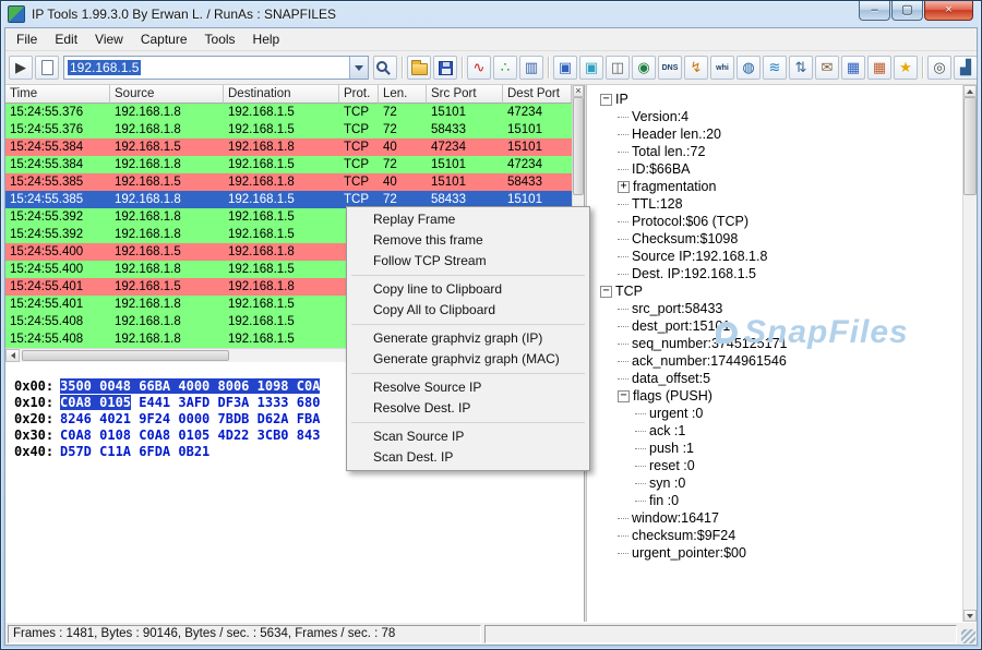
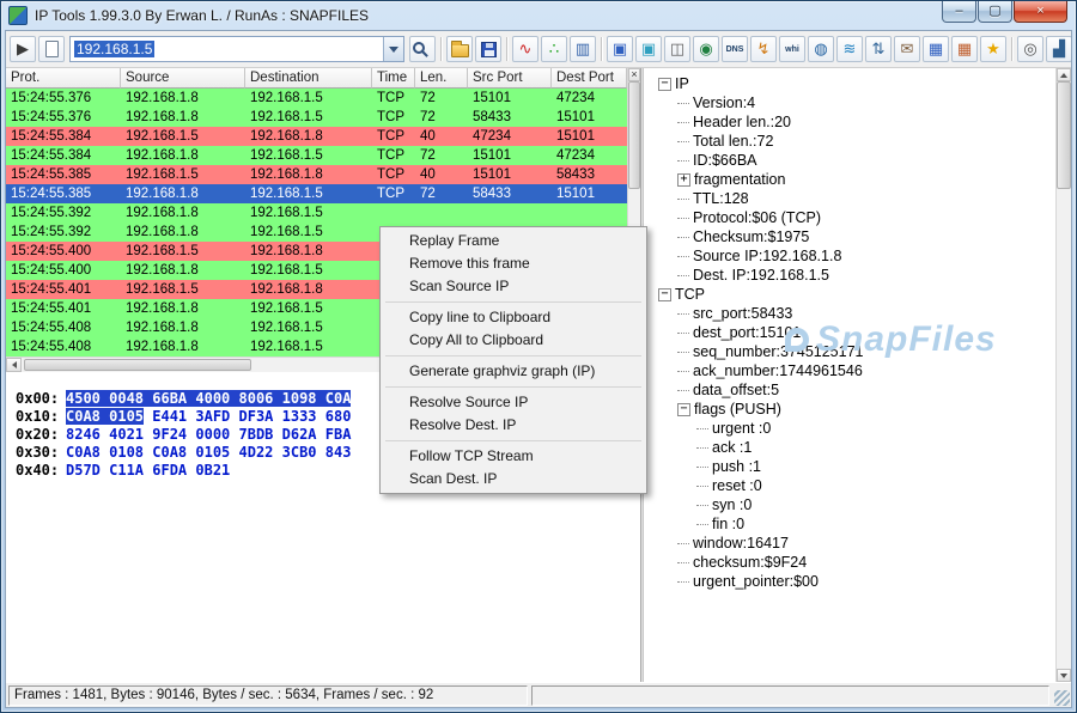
  IP Tools 1.99.3.0 By Erwan L. / RunAs : SNAPFILES
  –
  ▢
  ×
- File
- Edit
- View
- Capture
- Tools
- Help
  ▶
  192.168.1.5
  ∿
  ∴
  ▥
  ▣
  ▣
  ◫
  ◉
  ↯
  ◍
  ≋
  ⇅
  ✉
  ▦
  ▦
  ★
  ◎
  ▟
- Time
+ Prot.
  Source
  Destination
- Prot.
+ Time
  Len.
  Src Port
  Dest Port
  15:24:55.376
  192.168.1.8
  192.168.1.5
  TCP
  72
  15101
  47234
  15:24:55.376
  192.168.1.8
  192.168.1.5
  TCP
  72
  58433
  15101
  15:24:55.384
  192.168.1.5
  192.168.1.8
  TCP
  40
  47234
  15101
  15:24:55.384
  192.168.1.8
  192.168.1.5
  TCP
  72
  15101
  47234
  15:24:55.385
  192.168.1.5
  192.168.1.8
  TCP
  40
  15101
  58433
  15:24:55.385
  192.168.1.8
  192.168.1.5
  TCP
  72
  58433
  15101
  15:24:55.392
  192.168.1.8
  192.168.1.5
  15:24:55.392
  192.168.1.8
  192.168.1.5
  15:24:55.400
  192.168.1.5
  192.168.1.8
  15:24:55.400
  192.168.1.8
  192.168.1.5
  15:24:55.401
  192.168.1.5
  192.168.1.8
  15:24:55.401
  192.168.1.8
  192.168.1.5
  15:24:55.408
  192.168.1.8
  192.168.1.5
  15:24:55.408
  192.168.1.8
  192.168.1.5
  ×
  0x00:
- 3500 0048 66BA 4000 8006 1098 C0A
+ 4500 0048 66BA 4000 8006 1098 C0A
  0x10:
  C0A8 0105
  E441 3AFD DF3A 1333 680
  0x20:
  8246 4021 9F24 0000 7BDB D62A FBA
  0x30:
  C0A8 0108 C0A8 0105 4D22 3CB0 843
  0x40:
  D57D C11A 6FDA 0B21
  −
  IP
  Version:4
  Header len.:20
  Total len.:72
  ID:$66BA
  +
  fragmentation
  TTL:128
  Protocol:$06 (TCP)
- Checksum:$1098
+ Checksum:$1975
  Source IP:192.168.1.8
  Dest. IP:192.168.1.5
  −
  TCP
  src_port:58433
  dest_port:15101
  seq_number:3745125171
  ack_number:1744961546
  data_offset:5
  −
  flags (PUSH)
  urgent :0
  ack :1
  push :1
  reset :0
  syn :0
  fin :0
  window:16417
  checksum:$9F24
  urgent_pointer:$00
  SnapFiles
- Frames : 1481, Bytes : 90146, Bytes / sec. : 5634, Frames / sec. : 78
+ Frames : 1481, Bytes : 90146, Bytes / sec. : 5634, Frames / sec. : 92
  Replay Frame
  Remove this frame
- Follow TCP Stream
+ Scan Source IP
  Copy line to Clipboard
  Copy All to Clipboard
  Generate graphviz graph (IP)
- Generate graphviz graph (MAC)
  Resolve Source IP
  Resolve Dest. IP
- Scan Source IP
+ Follow TCP Stream
  Scan Dest. IP
